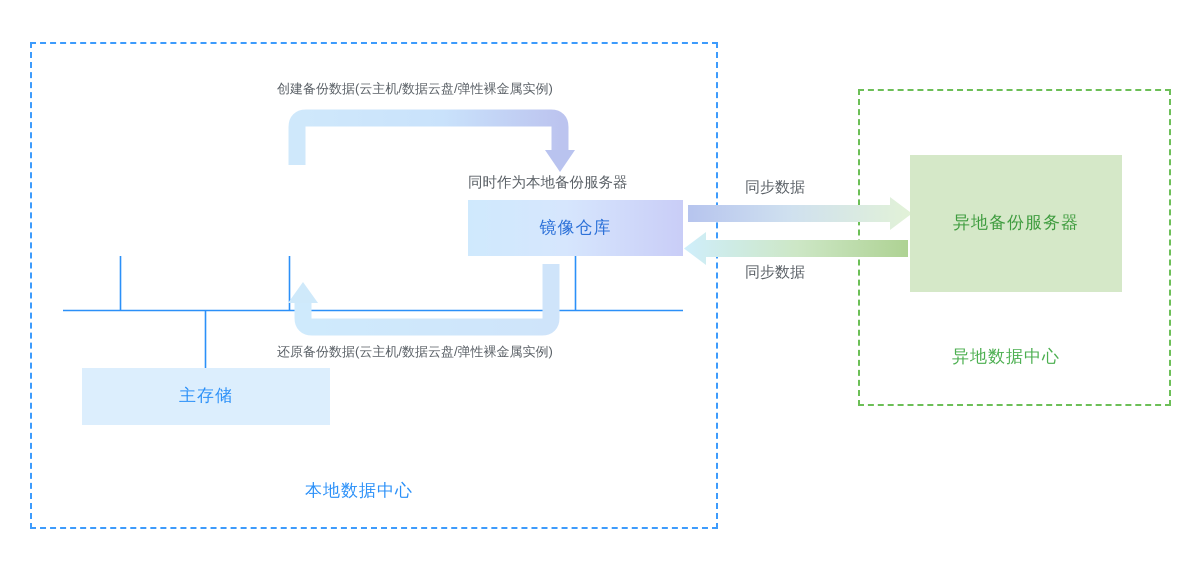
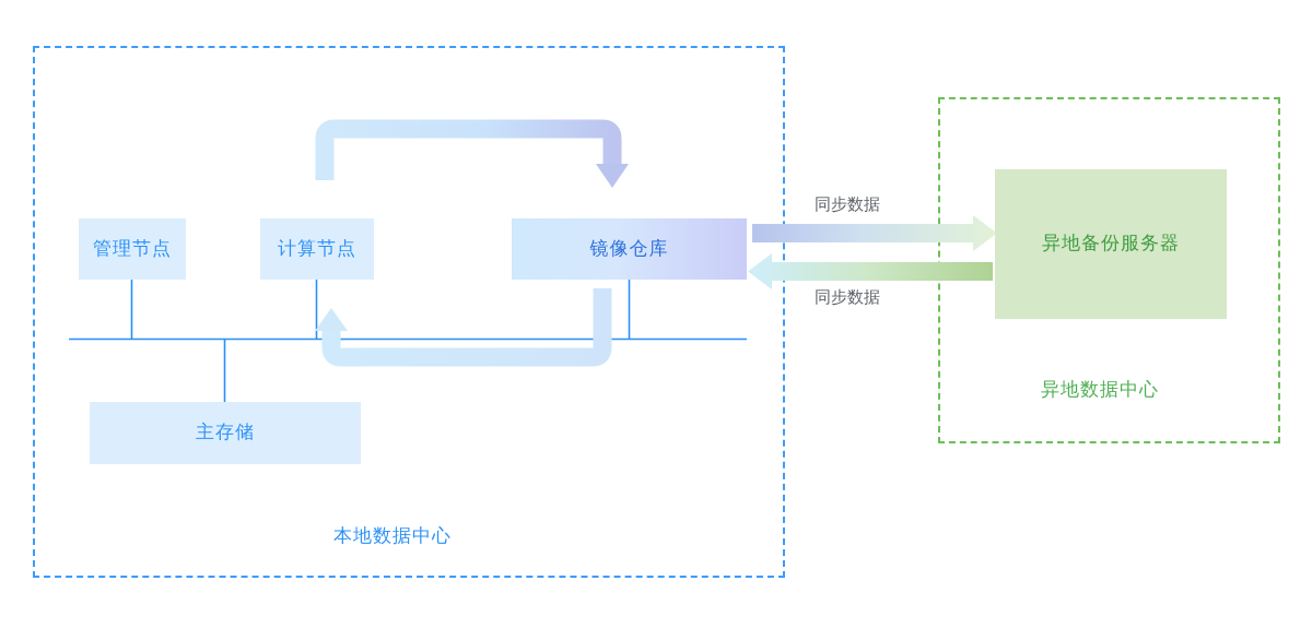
+ 管理节点
+ 计算节点
  镜像仓库
  主存储
  异地备份服务器
- 创建备份数据(云主机/数据云盘/弹性裸金属实例)
- 还原备份数据(云主机/数据云盘/弹性裸金属实例)
- 同时作为本地备份服务器
  同步数据
  同步数据
  本地数据中心
  异地数据中心
